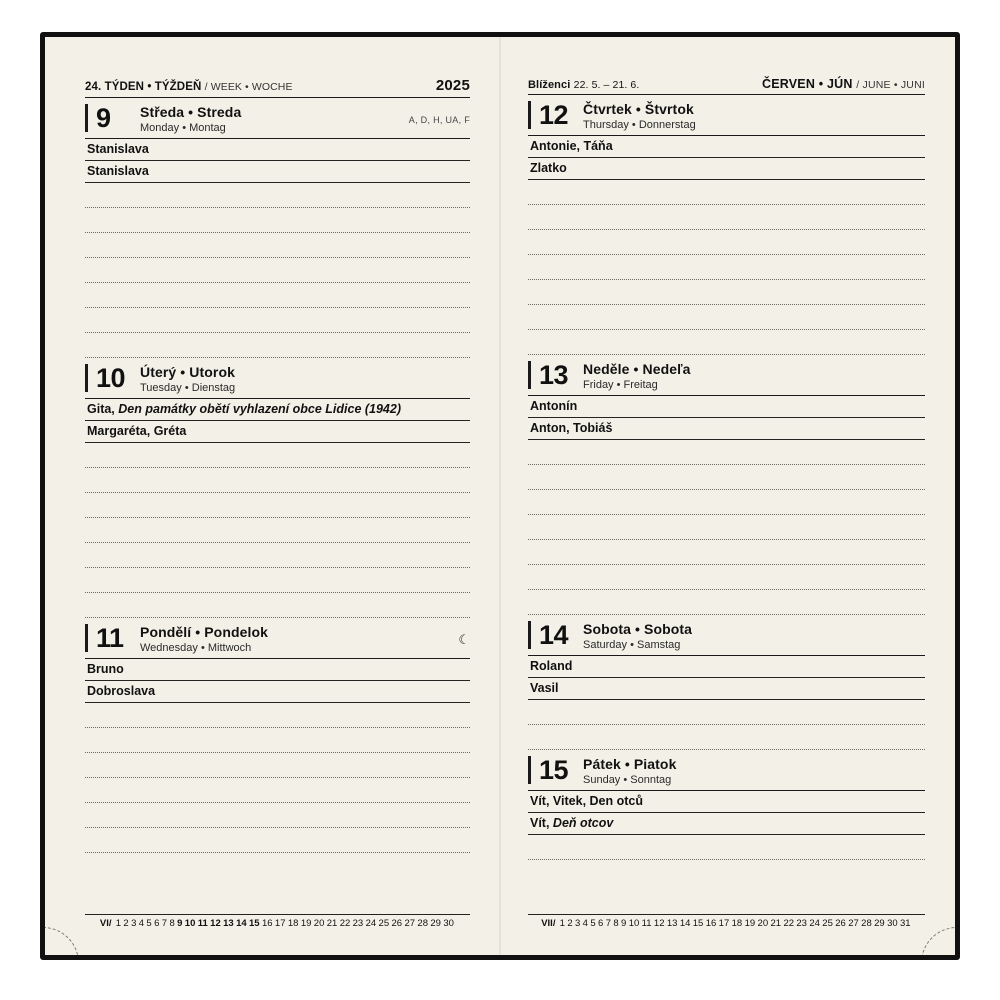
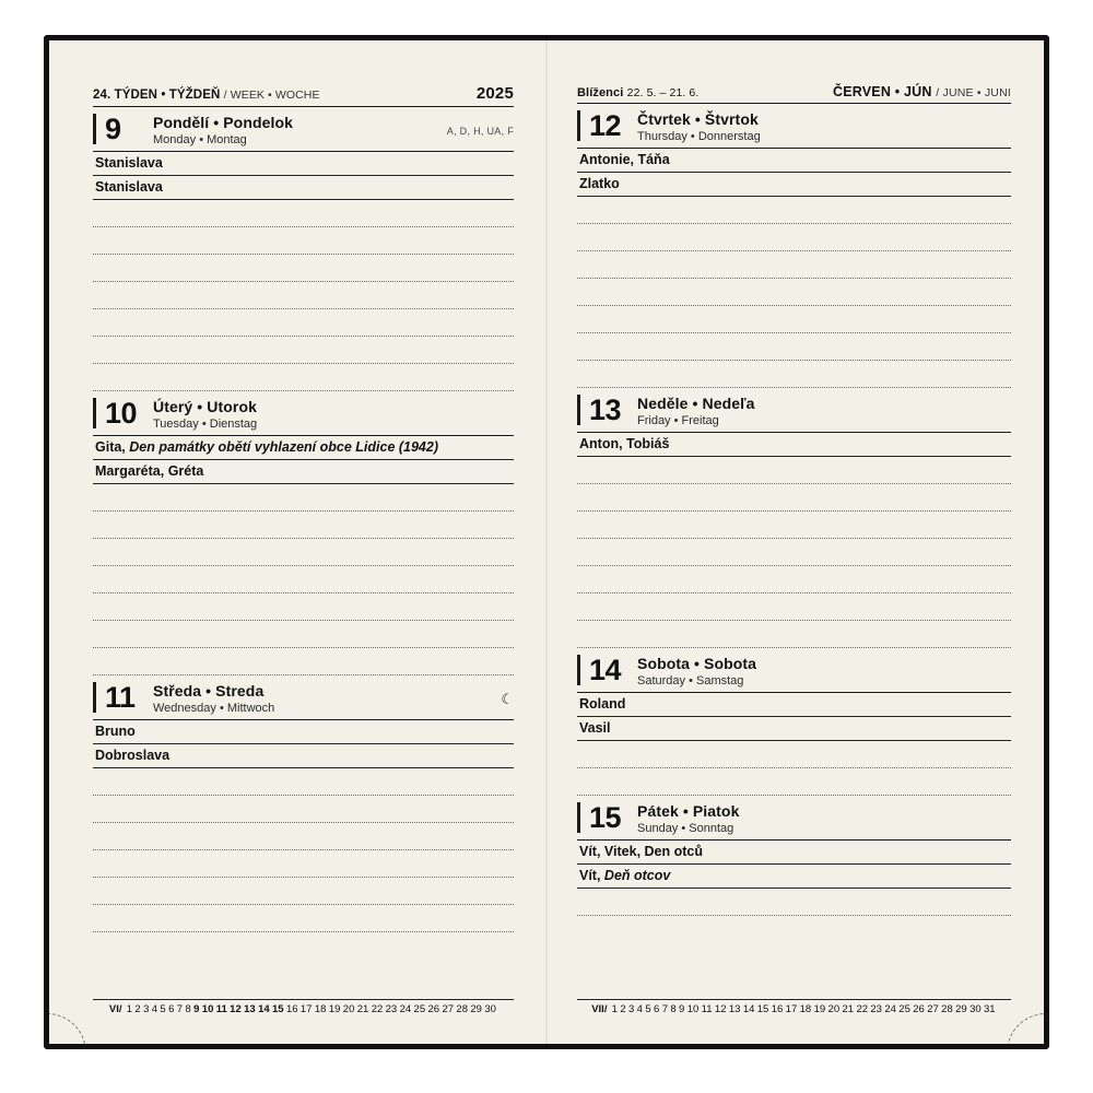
  24. TÝDEN • TÝŽDEŇ / WEEK • WOCHE
  2025
  9
- Středa • Streda
+ Pondělí • Pondelok
  Monday • Montag
  A, D, H, UA, F
  Stanislava
  Stanislava
  10
  Úterý • Utorok
  Tuesday • Dienstag
  Gita, Den památky obětí vyhlazení obce Lidice (1942)
  Margaréta, Gréta
  11
- Pondělí • Pondelok
+ Středa • Streda
  Wednesday • Mittwoch
  ☾
  Bruno
  Dobroslava
  VI/
  1 2 3 4 5 6 7 8 9 10 11 12 13 14 15 16 17 18 19 20 21 22 23 24 25 26 27 28 29 30
  Blíženci 22. 5. – 21. 6.
  ČERVEN • JÚN / JUNE • JUNI
  12
  Čtvrtek • Štvrtok
  Thursday • Donnerstag
  Antonie, Táňa
  Zlatko
  13
  Neděle • Nedeľa
  Friday • Freitag
- Antonín
  Anton, Tobiáš
  14
  Sobota • Sobota
  Saturday • Samstag
  Roland
  Vasil
  15
  Pátek • Piatok
  Sunday • Sonntag
  Vít, Vitek, Den otců
  Vít, Deň otcov
  VII/
  1 2 3 4 5 6 7 8 9 10 11 12 13 14 15 16 17 18 19 20 21 22 23 24 25 26 27 28 29 30 31
